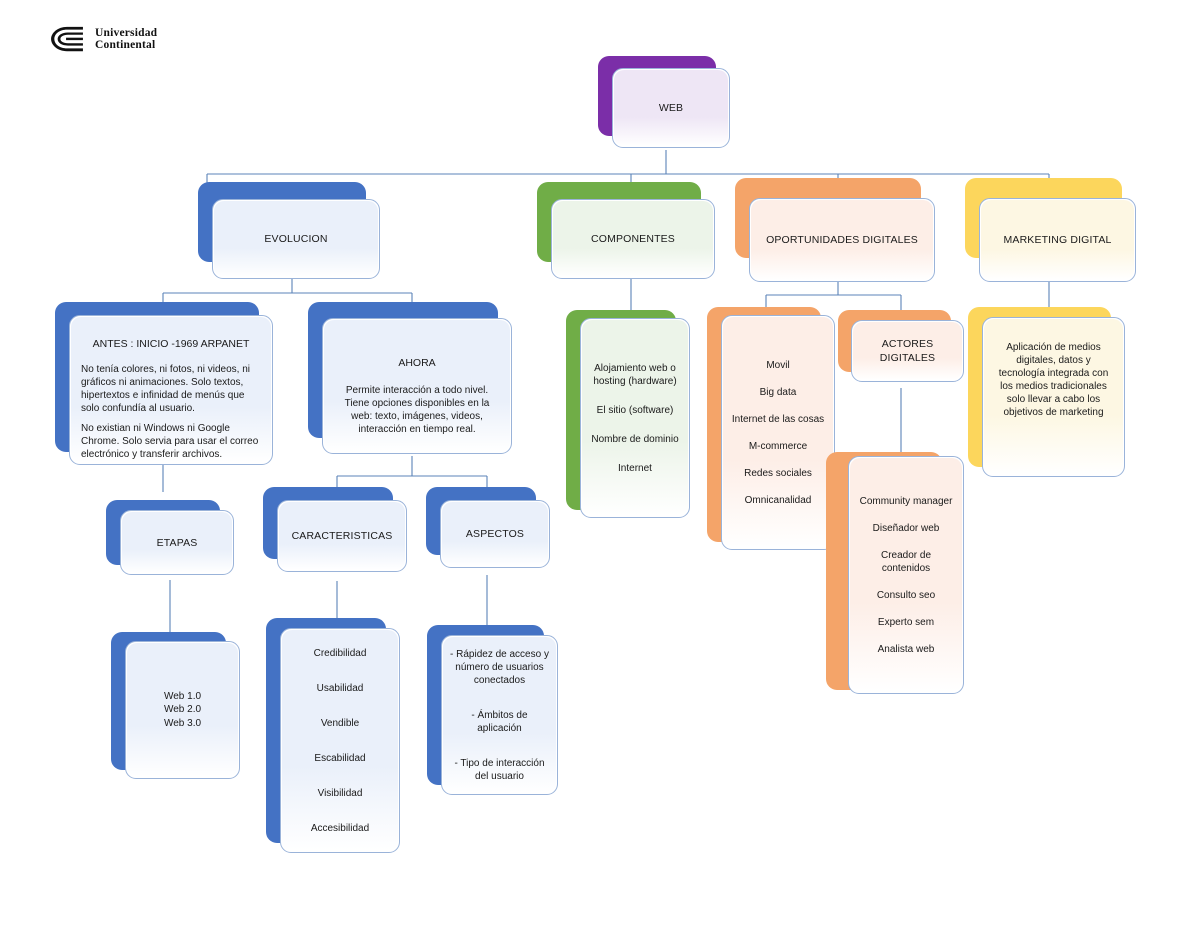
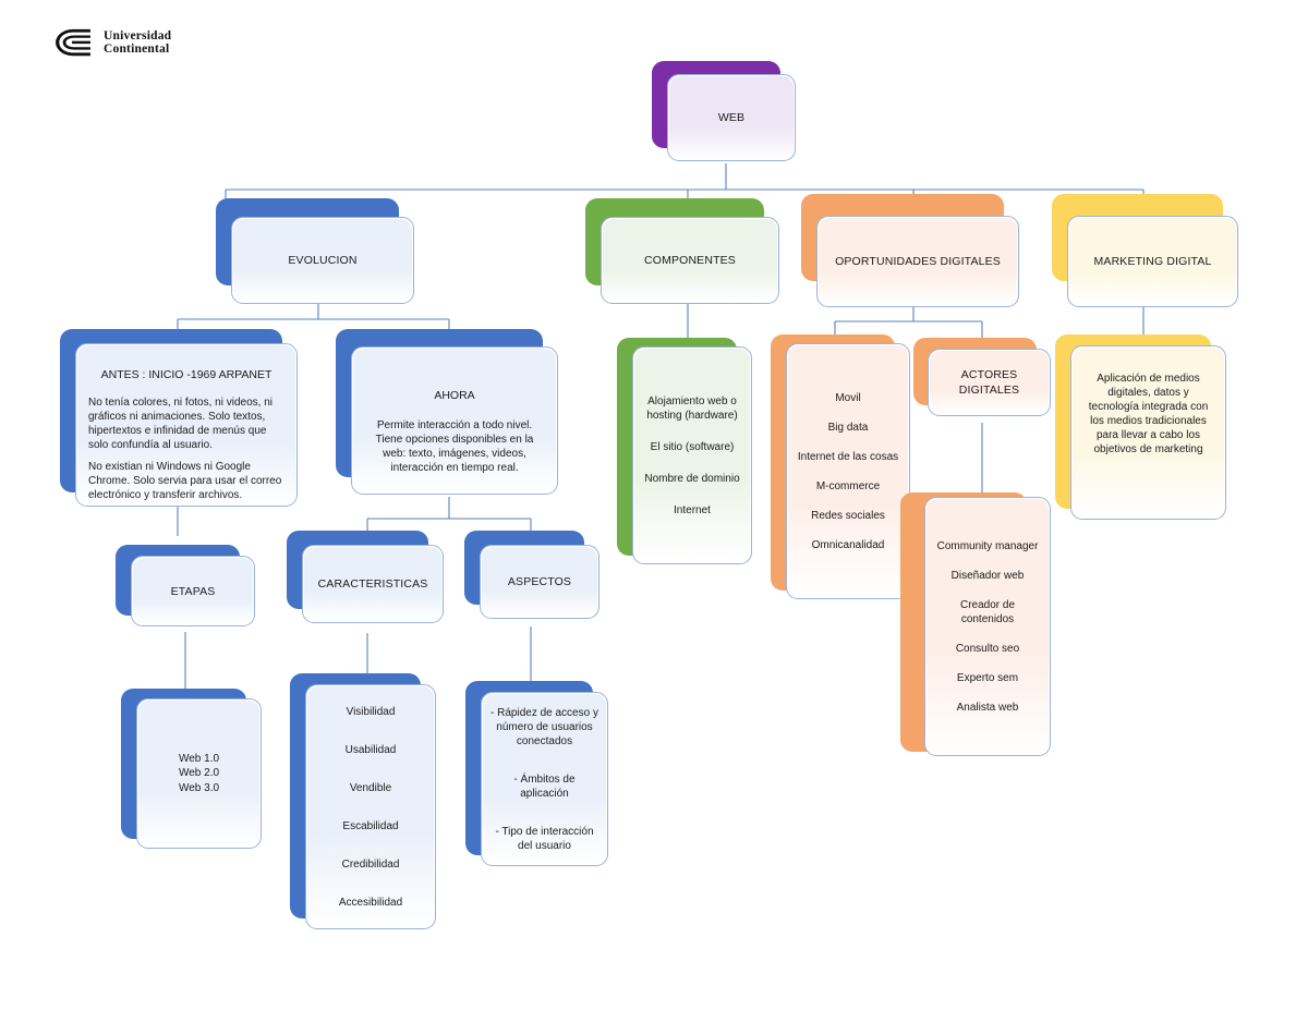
  Universidad
  Continental
  WEB
  EVOLUCION
  COMPONENTES
  OPORTUNIDADES DIGITALES
  MARKETING DIGITAL
  ANTES : INICIO -1969 ARPANET
  No tenía colores, ni fotos, ni videos, ni gráficos ni animaciones. Solo textos, hipertextos e infinidad de menús que solo confundía al usuario.
  No existian ni Windows ni Google Chrome. Solo servia para usar el correo electrónico y transferir archivos.
  AHORA
  Permite interacción a todo nivel. Tiene opciones disponibles en la web: texto, imágenes, videos, interacción en tiempo real.
  Alojamiento web o hosting (hardware)
  El sitio (software)
  Nombre de dominio
  Internet
  Movil
  Big data
  Internet de las cosas
  M-commerce
  Redes sociales
  Omnicanalidad
  ACTORES DIGITALES
  Community manager
  Diseñador web
  Creador de contenidos
  Consulto seo
  Experto sem
  Analista web
- Aplicación de medios digitales, datos y tecnología integrada con los medios tradicionales solo llevar a cabo los objetivos de marketing
+ Aplicación de medios digitales, datos y tecnología integrada con los medios tradicionales para llevar a cabo los objetivos de marketing
  ETAPAS
  CARACTERISTICAS
  ASPECTOS
  Web 1.0
  Web 2.0
  Web 3.0
- Credibilidad
+ Visibilidad
  Usabilidad
  Vendible
  Escabilidad
- Visibilidad
+ Credibilidad
  Accesibilidad
  - Rápidez de acceso y número de usuarios conectados
  - Ámbitos de aplicación
  - Tipo de interacción del usuario
